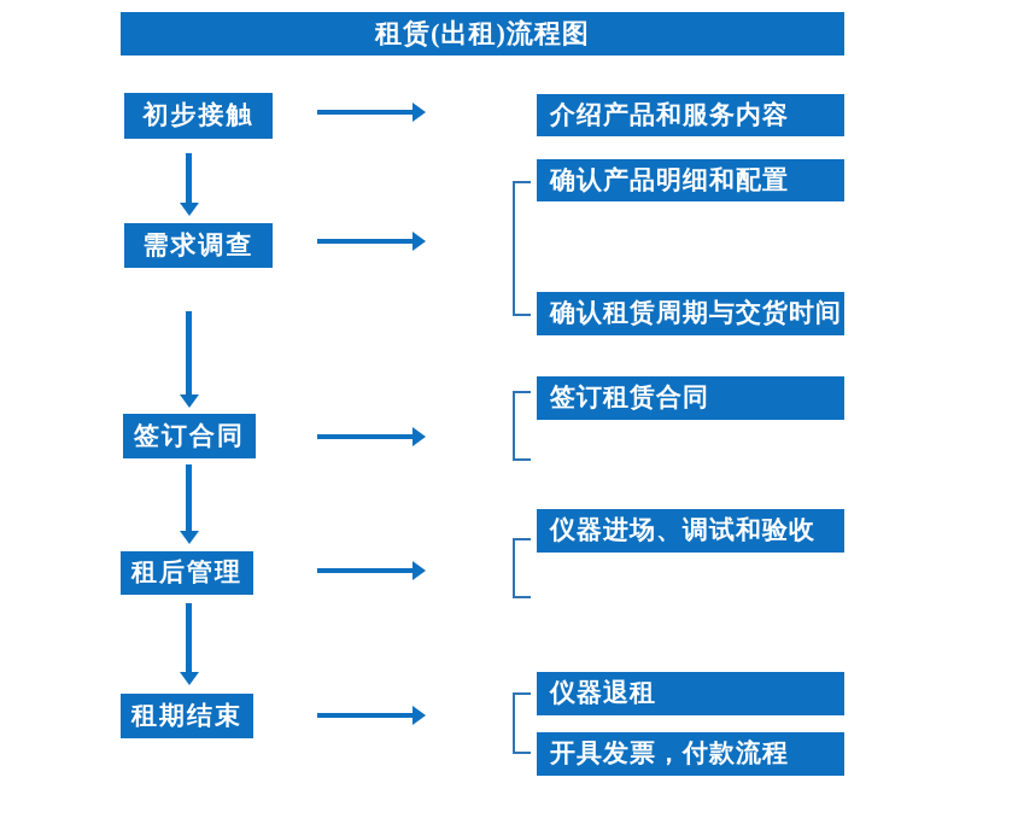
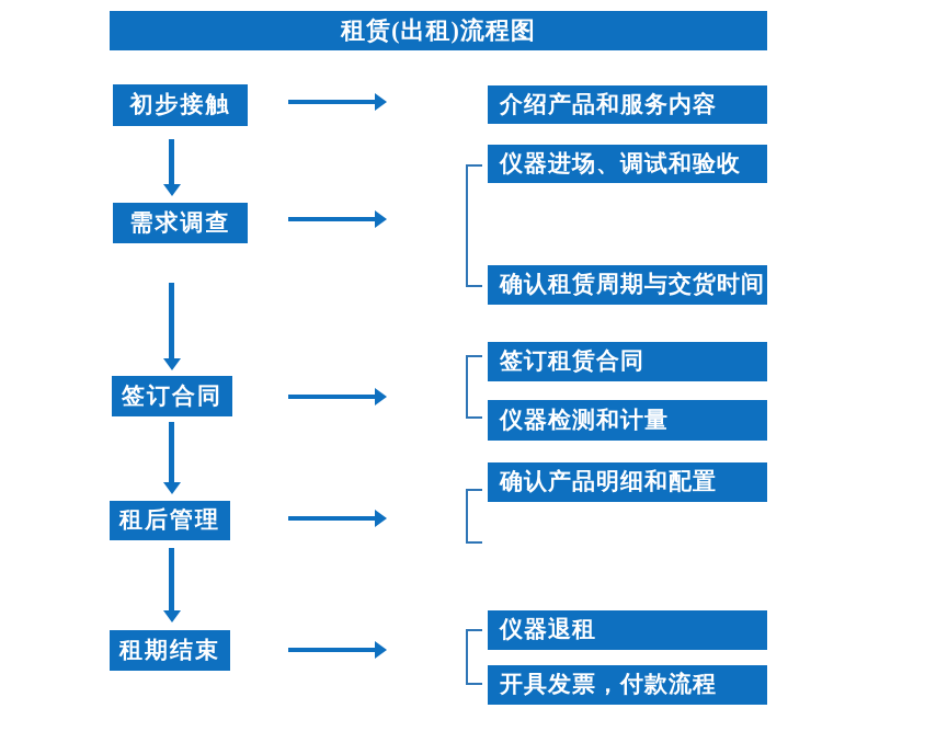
  租赁(出租)流程图
  初步接触
  需求调查
  签订合同
  租后管理
  租期结束
  介绍产品和服务内容
- 确认产品明细和配置
+ 仪器进场、调试和验收
  确认租赁周期与交货时间
  签订租赁合同
+ 仪器检测和计量
- 仪器进场、调试和验收
+ 确认产品明细和配置
  仪器退租
  开具发票，付款流程
